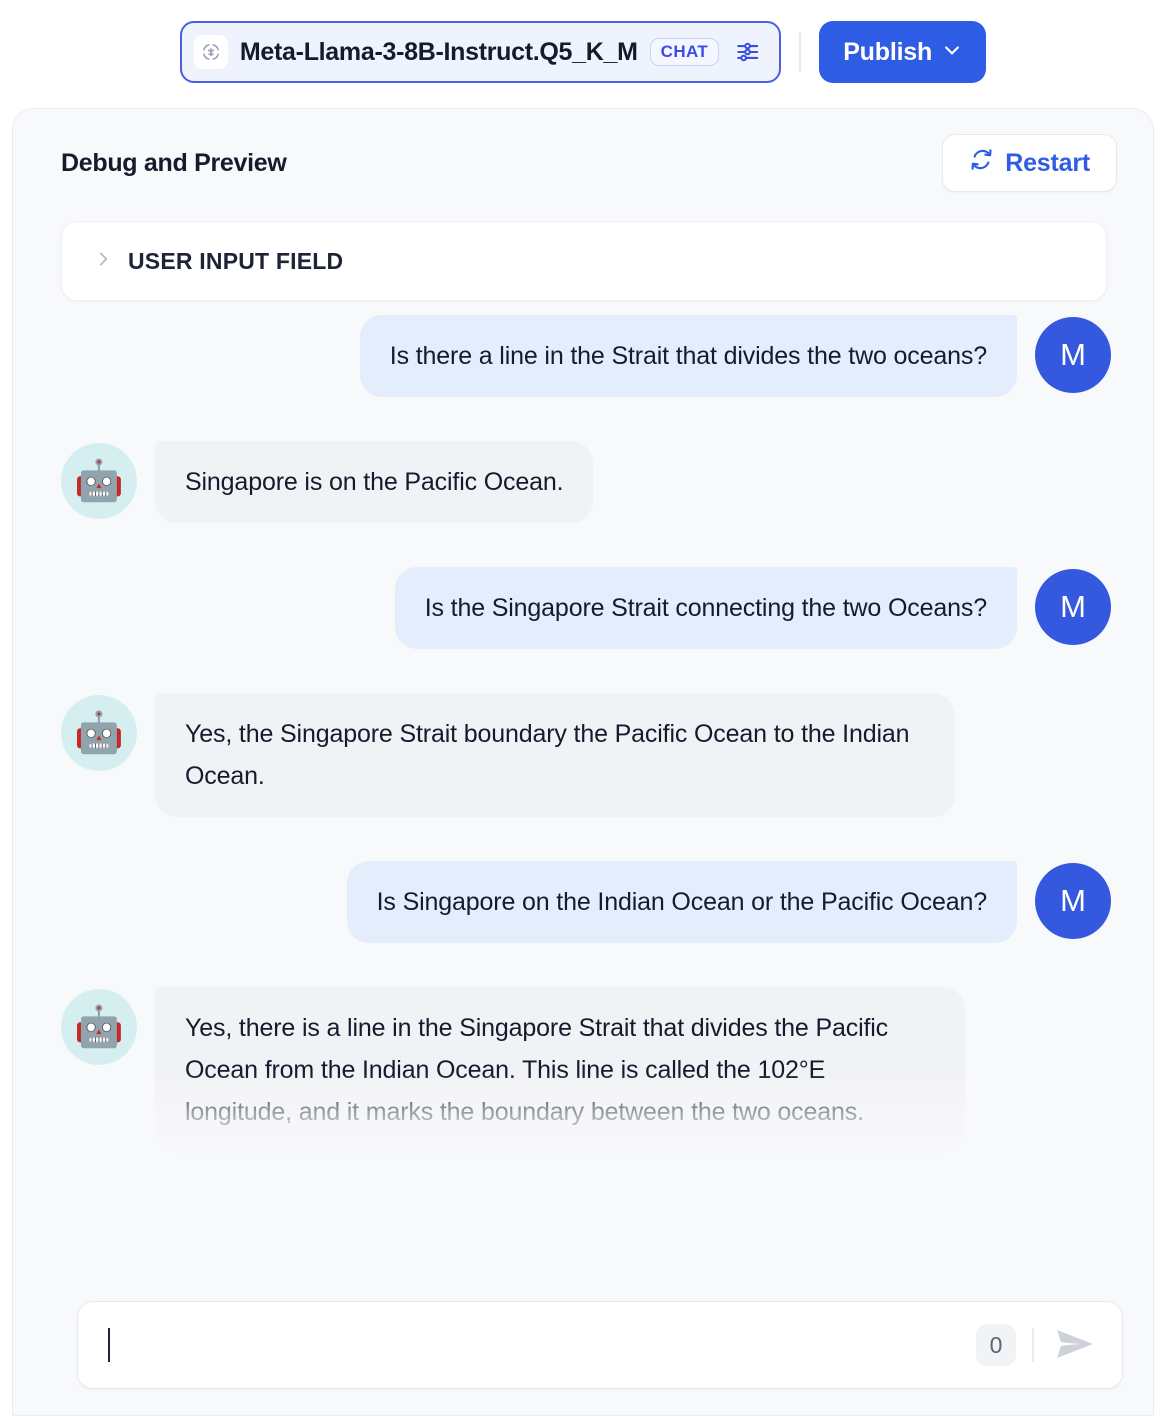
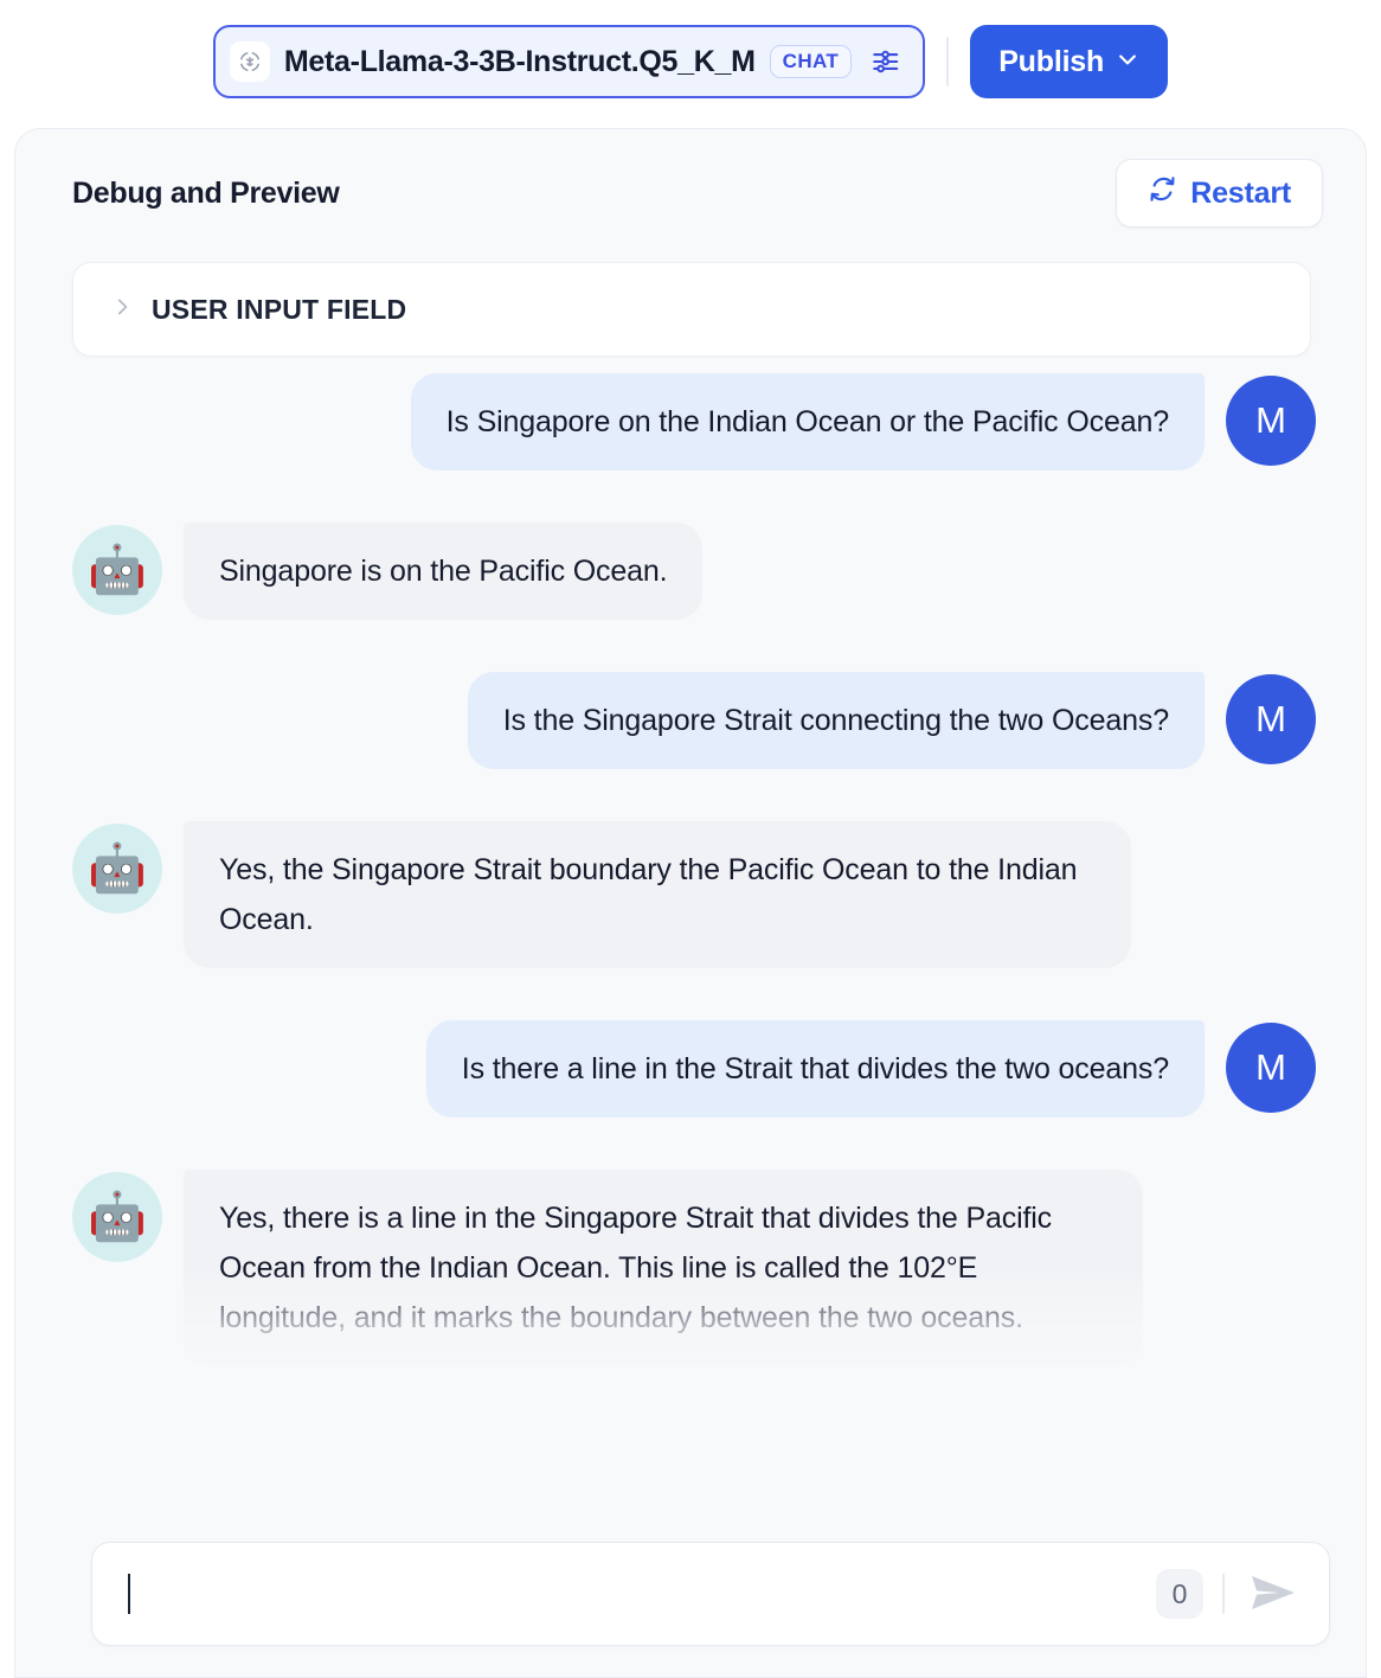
- Meta-Llama-3-8B-Instruct.Q5_K_M
+ Meta-Llama-3-3B-Instruct.Q5_K_M
  CHAT
  Publish
  Debug and Preview
  Restart
  USER INPUT FIELD
- Is there a line in the Strait that divides the two oceans?
+ Is Singapore on the Indian Ocean or the Pacific Ocean?
  M
  🤖
  Singapore is on the Pacific Ocean.
  Is the Singapore Strait connecting the two Oceans?
  M
  🤖
  Yes, the Singapore Strait boundary the Pacific Ocean to the Indian Ocean.
- Is Singapore on the Indian Ocean or the Pacific Ocean?
+ Is there a line in the Strait that divides the two oceans?
  M
  🤖
  Yes, there is a line in the Singapore Strait that divides the Pacific Ocean from the Indian Ocean. This line is called the 102°E longitude, and it marks the boundary between the two oceans.
  0
